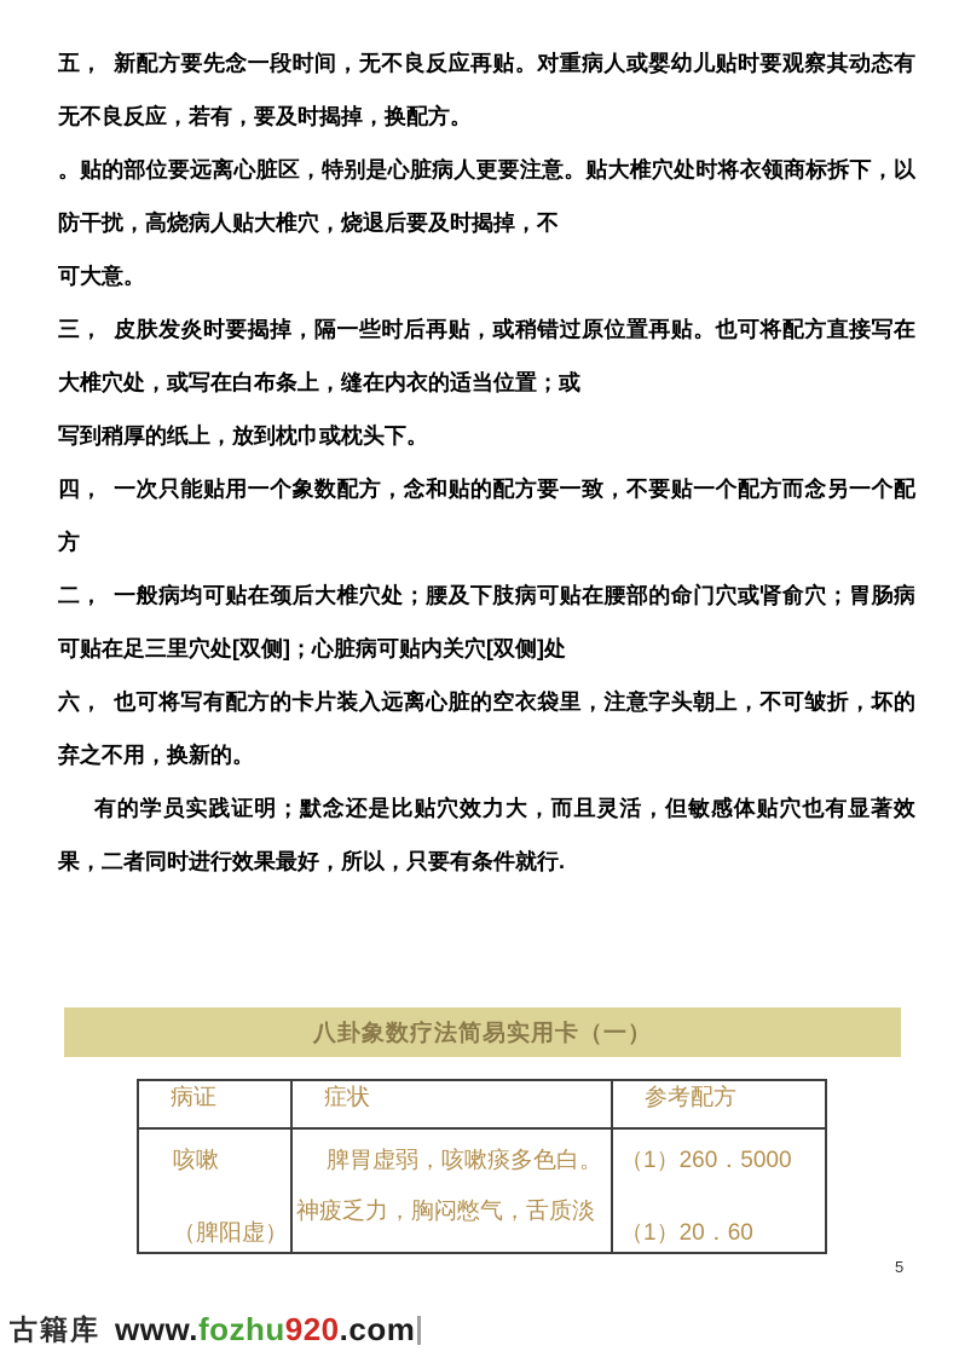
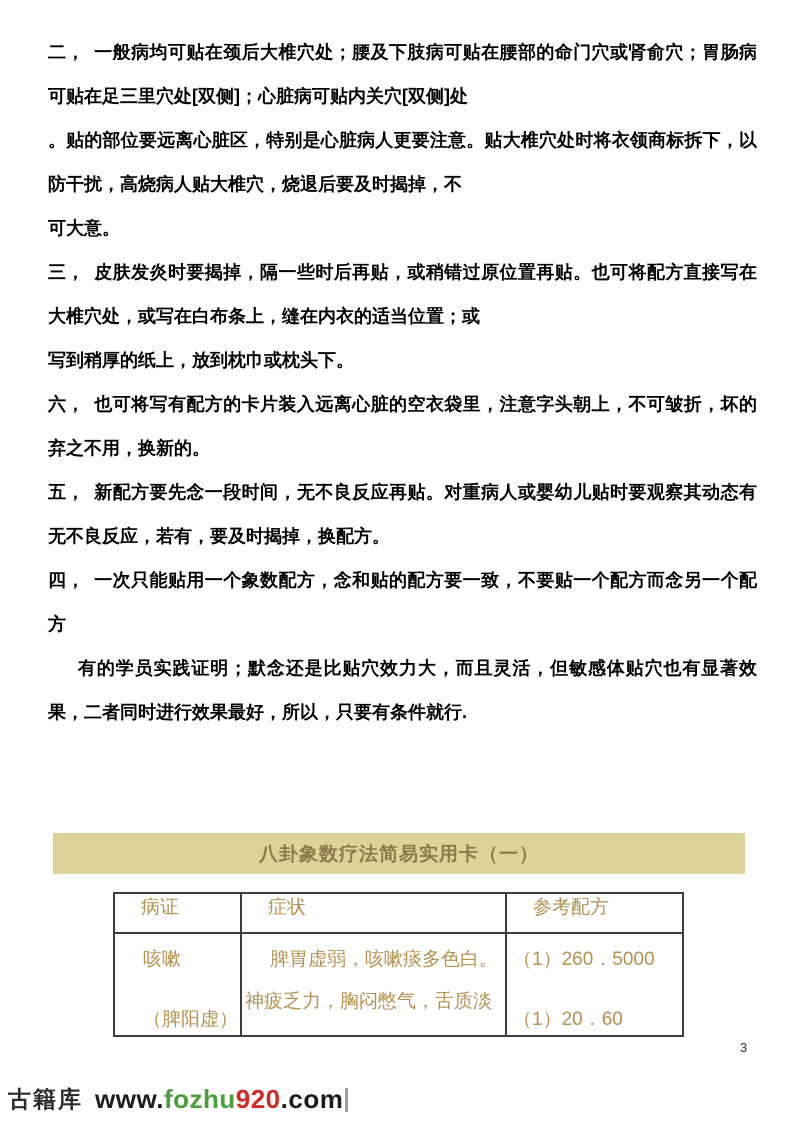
- 五， 新配方要先念一段时间，无不良反应再贴。对重病人或婴幼儿贴时要观察其动态有无不良反应，若有，要及时揭掉，换配方。
+ 二， 一般病均可贴在颈后大椎穴处；腰及下肢病可贴在腰部的命门穴或肾俞穴；胃肠病可贴在足三里穴处[双侧]；心脏病可贴内关穴[双侧]处
  。贴的部位要远离心脏区，特别是心脏病人更要注意。贴大椎穴处时将衣领商标拆下，以防干扰，高烧病人贴大椎穴，烧退后要及时揭掉，不
  可大意。
  三， 皮肤发炎时要揭掉，隔一些时后再贴，或稍错过原位置再贴。也可将配方直接写在大椎穴处，或写在白布条上，缝在内衣的适当位置；或
  写到稍厚的纸上，放到枕巾或枕头下。
- 四， 一次只能贴用一个象数配方，念和贴的配方要一致，不要贴一个配方而念另一个配方
+ 六， 也可将写有配方的卡片装入远离心脏的空衣袋里，注意字头朝上，不可皱折，坏的弃之不用，换新的。
- 二， 一般病均可贴在颈后大椎穴处；腰及下肢病可贴在腰部的命门穴或肾俞穴；胃肠病可贴在足三里穴处[双侧]；心脏病可贴内关穴[双侧]处
+ 五， 新配方要先念一段时间，无不良反应再贴。对重病人或婴幼儿贴时要观察其动态有无不良反应，若有，要及时揭掉，换配方。
- 六， 也可将写有配方的卡片装入远离心脏的空衣袋里，注意字头朝上，不可皱折，坏的弃之不用，换新的。
+ 四， 一次只能贴用一个象数配方，念和贴的配方要一致，不要贴一个配方而念另一个配方
  有的学员实践证明；默念还是比贴穴效力大，而且灵活，但敏感体贴穴也有显著效果，二者同时进行效果最好，所以，只要有条件就行.
  八卦象数疗法简易实用卡（一）
  病证	症状	参考配方
  咳嗽 （脾阳虚）	脾胃虚弱，咳嗽痰多色白。 神疲乏力，胸闷憋气，舌质淡	（1）260．5000 （1）20．60
- 5
+ 3
  古籍库
  www.fozhu920.com
